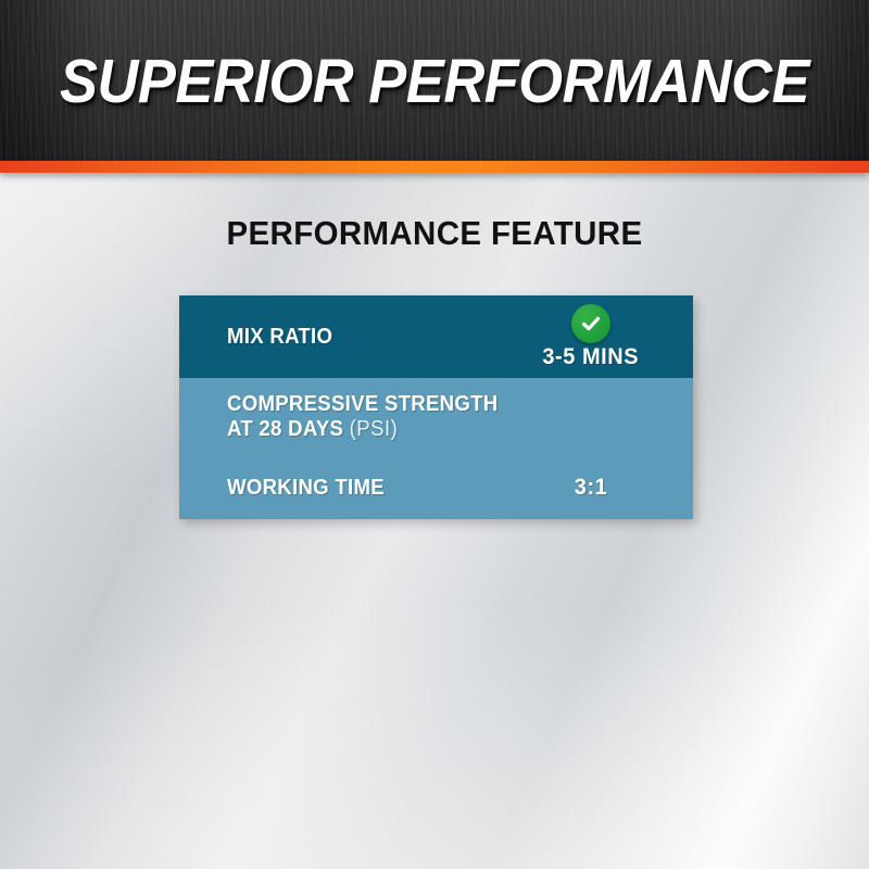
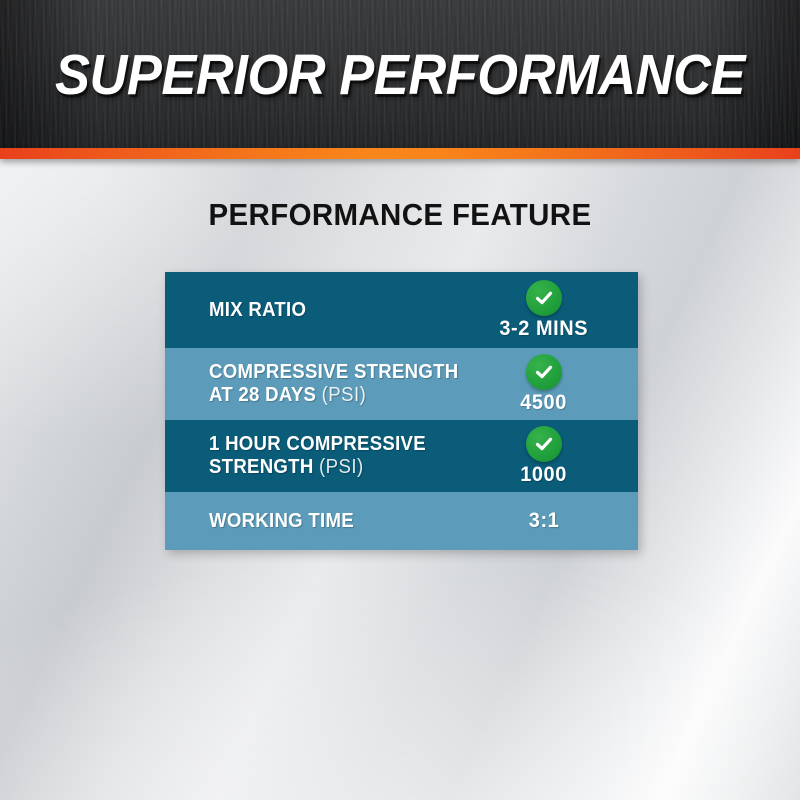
  SUPERIOR PERFORMANCE
  PERFORMANCE FEATURE
  MIX RATIO
- 3-5 MINS
+ 3-2 MINS
  COMPRESSIVE STRENGTH
  AT 28 DAYS (PSI)
+ 4500
+ 1 HOUR COMPRESSIVE
+ STRENGTH (PSI)
+ 1000
  WORKING TIME
  3:1
